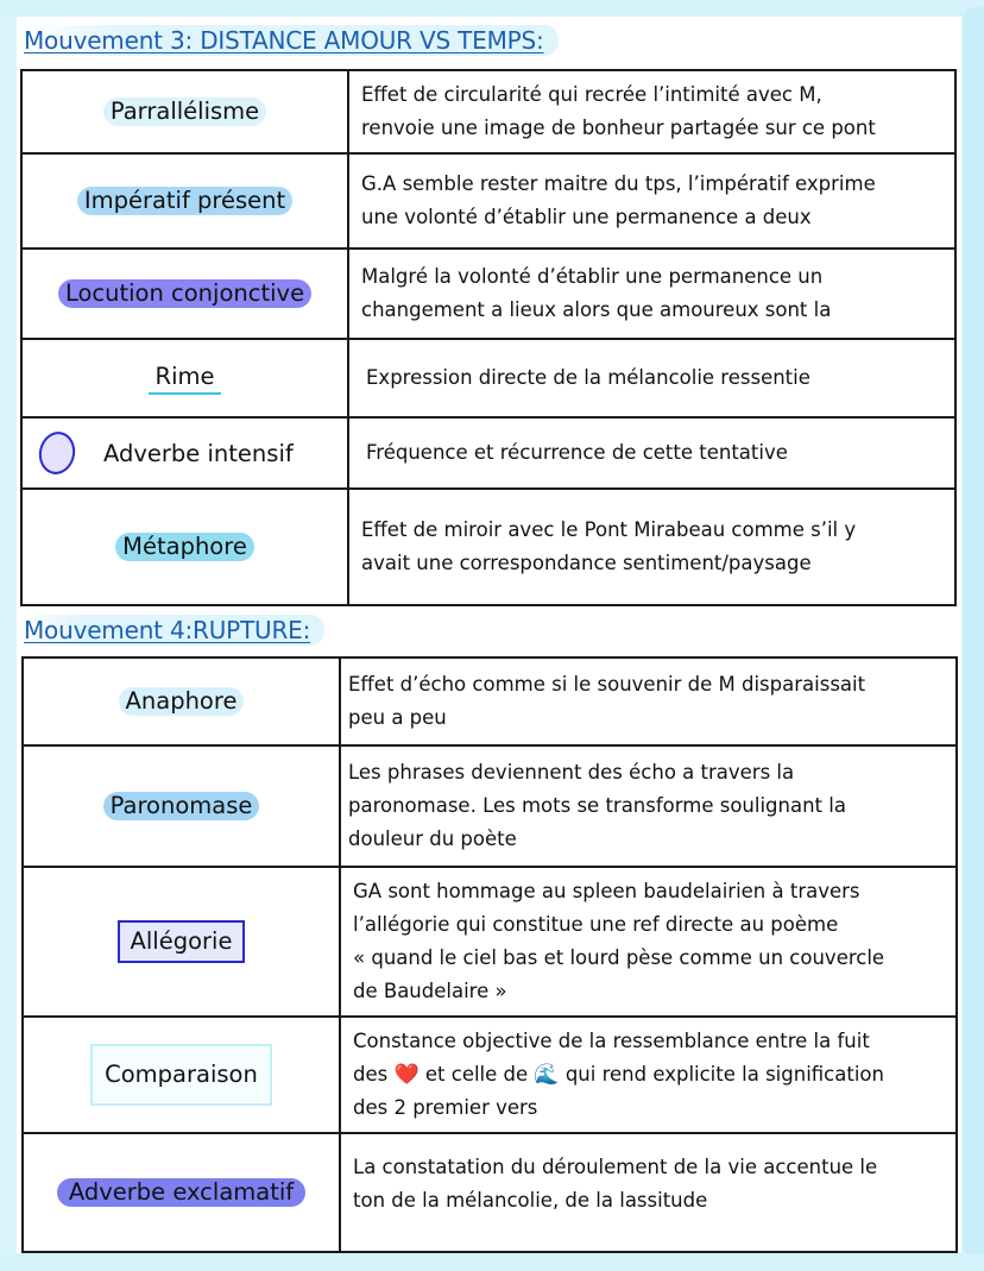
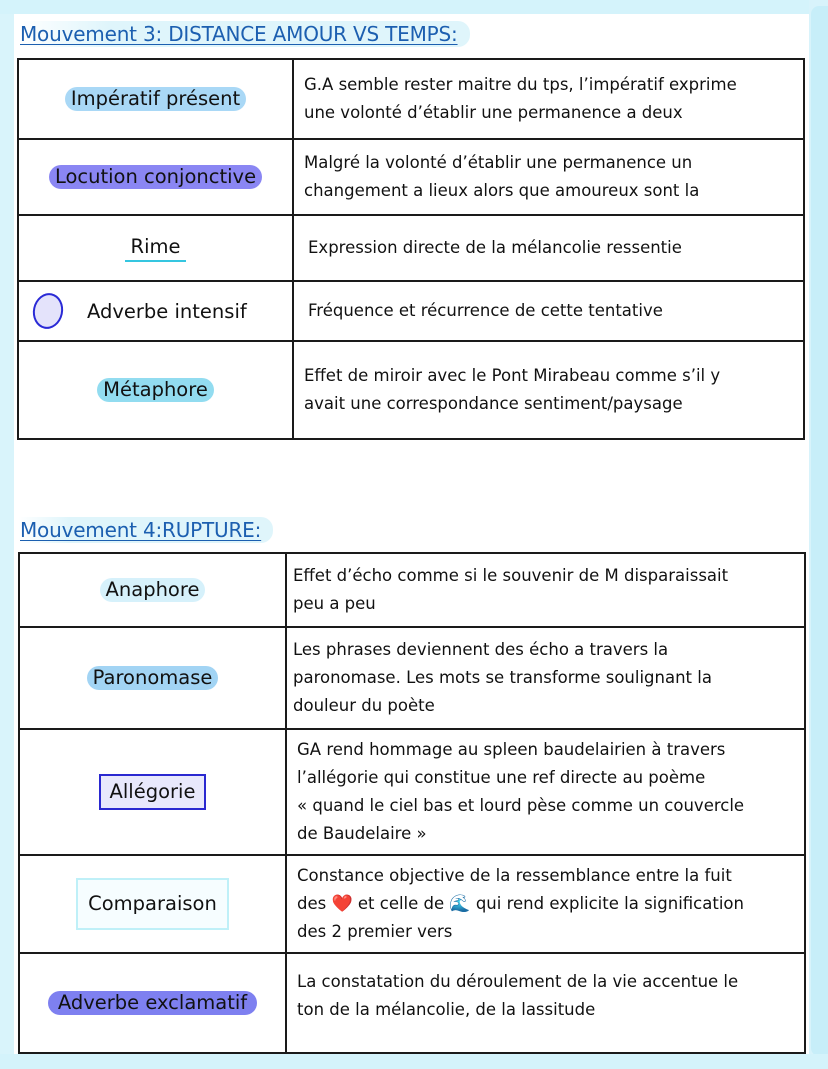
  Mouvement 3: DISTANCE AMOUR VS TEMPS:
- Parrallélisme	Effet de circularité qui recrée l’intimité avec M,renvoie une image de bonheur partagée sur ce pont
  Impératif présent	G.A semble rester maitre du tps, l’impératif exprimeune volonté d’établir une permanence a deux
  Locution conjonctive	Malgré la volonté d’établir une permanence unchangement a lieux alors que amoureux sont la
  Rime	Expression directe de la mélancolie ressentie
  Adverbe intensif	Fréquence et récurrence de cette tentative
  Métaphore	Effet de miroir avec le Pont Mirabeau comme s’il yavait une correspondance sentiment/paysage
  Mouvement 4:RUPTURE:
  Anaphore	Effet d’écho comme si le souvenir de M disparaissaitpeu a peu
  Paronomase	Les phrases deviennent des écho a travers laparonomase. Les mots se transforme soulignant ladouleur du poète
- Allégorie	GA sont hommage au spleen baudelairien à traversl’allégorie qui constitue une ref directe au poème« quand le ciel bas et lourd pèse comme un couverclede Baudelaire »
+ Allégorie	GA rend hommage au spleen baudelairien à traversl’allégorie qui constitue une ref directe au poème« quand le ciel bas et lourd pèse comme un couverclede Baudelaire »
  Comparaison	Constance objective de la ressemblance entre la fuit des ❤️ et celle de 🌊 qui rend explicite la signification des 2 premier vers
  Adverbe exclamatif	La constatation du déroulement de la vie accentue leton de la mélancolie, de la lassitude
